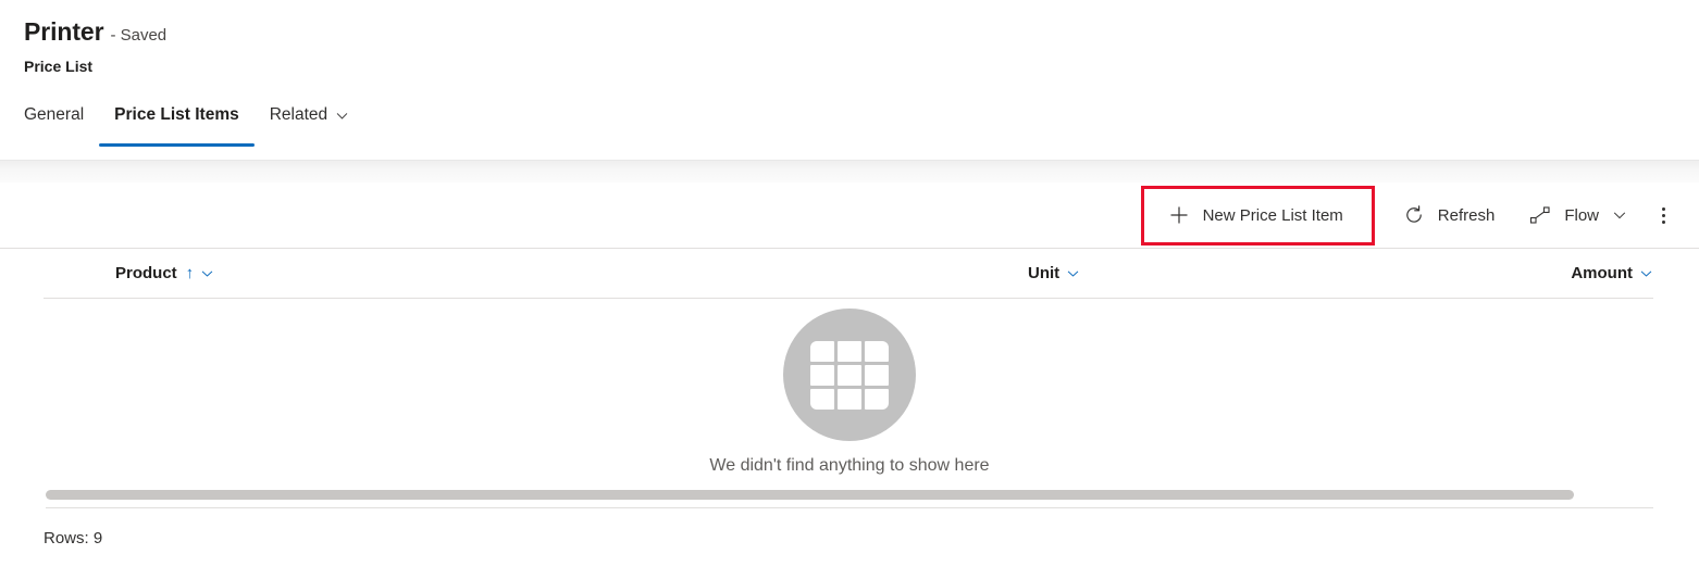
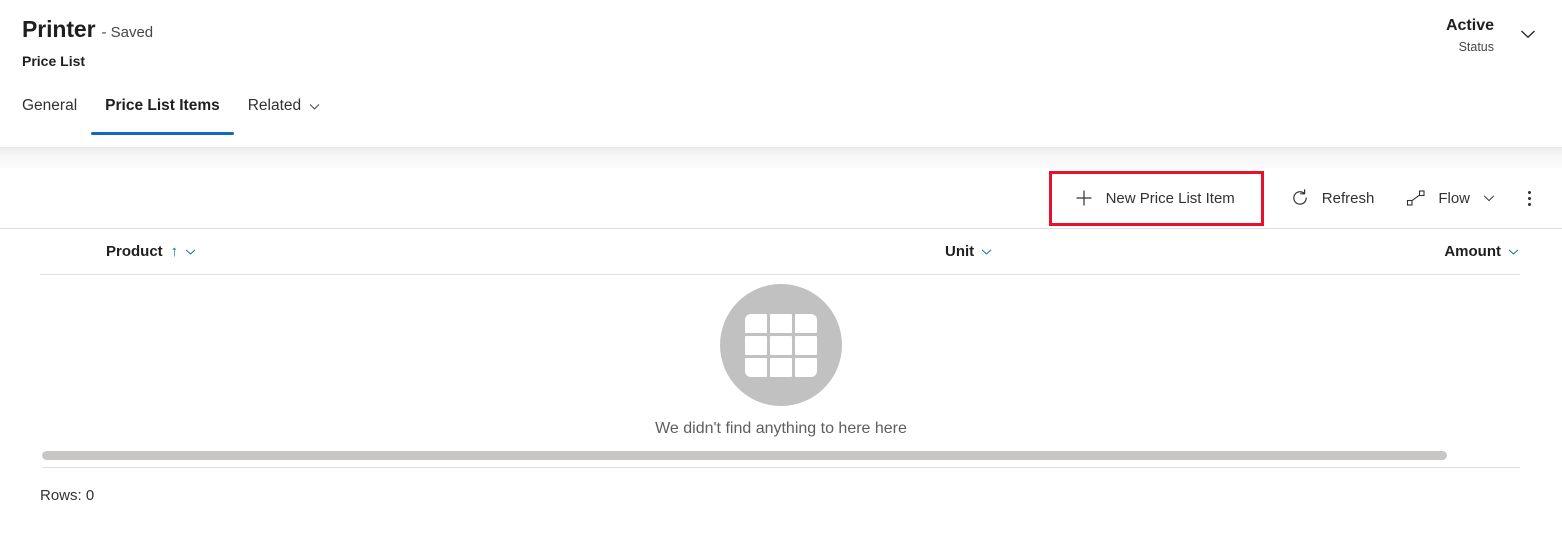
  Printer
  - Saved
  Price List
+ Active
+ Status
  General
  Price List Items
  Related
  New Price List Item
  Refresh
  Flow
  Product
  ↑
  Unit
  Amount
- We didn't find anything to show here
+ We didn't find anything to here here
- Rows: 9
+ Rows: 0
